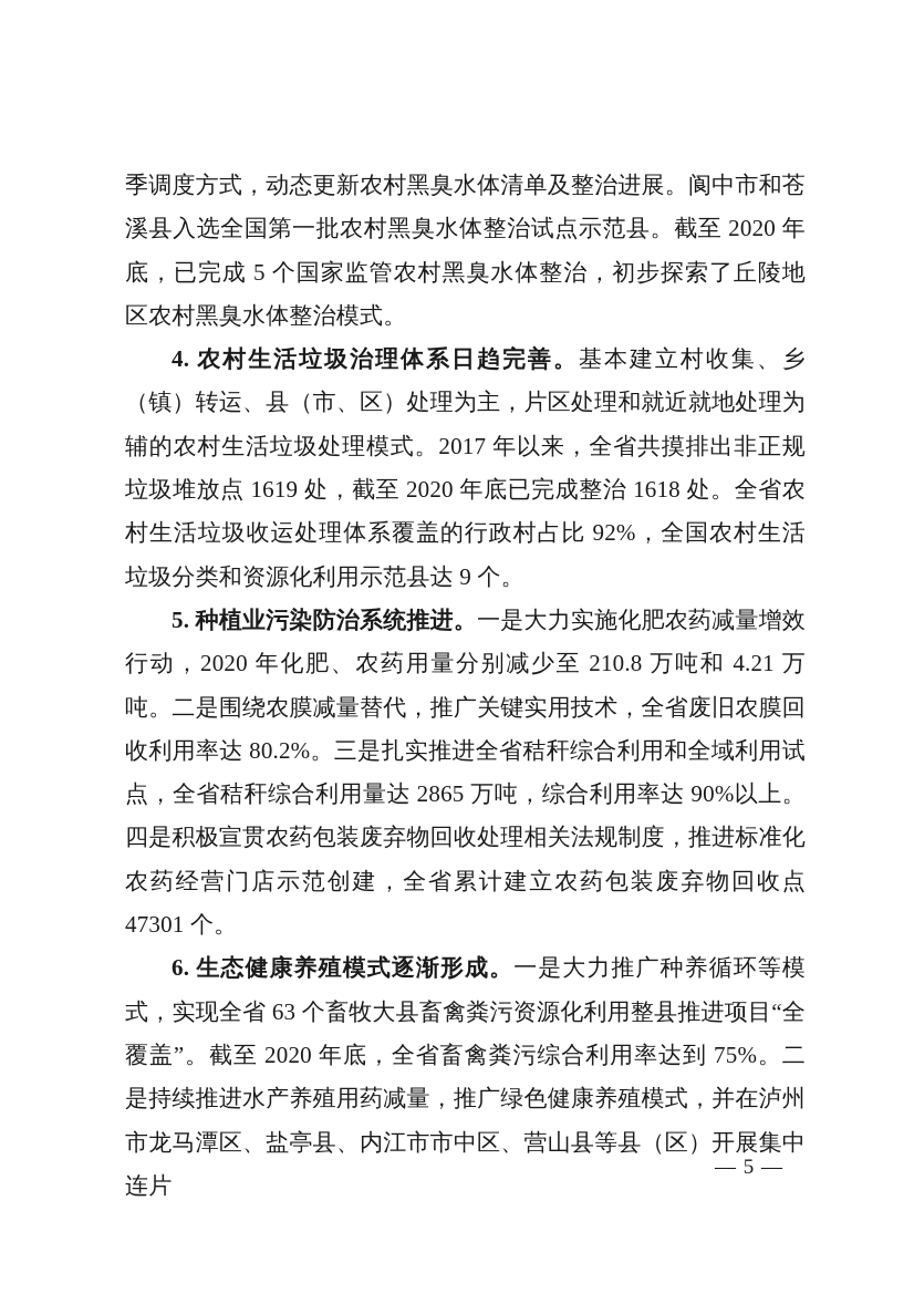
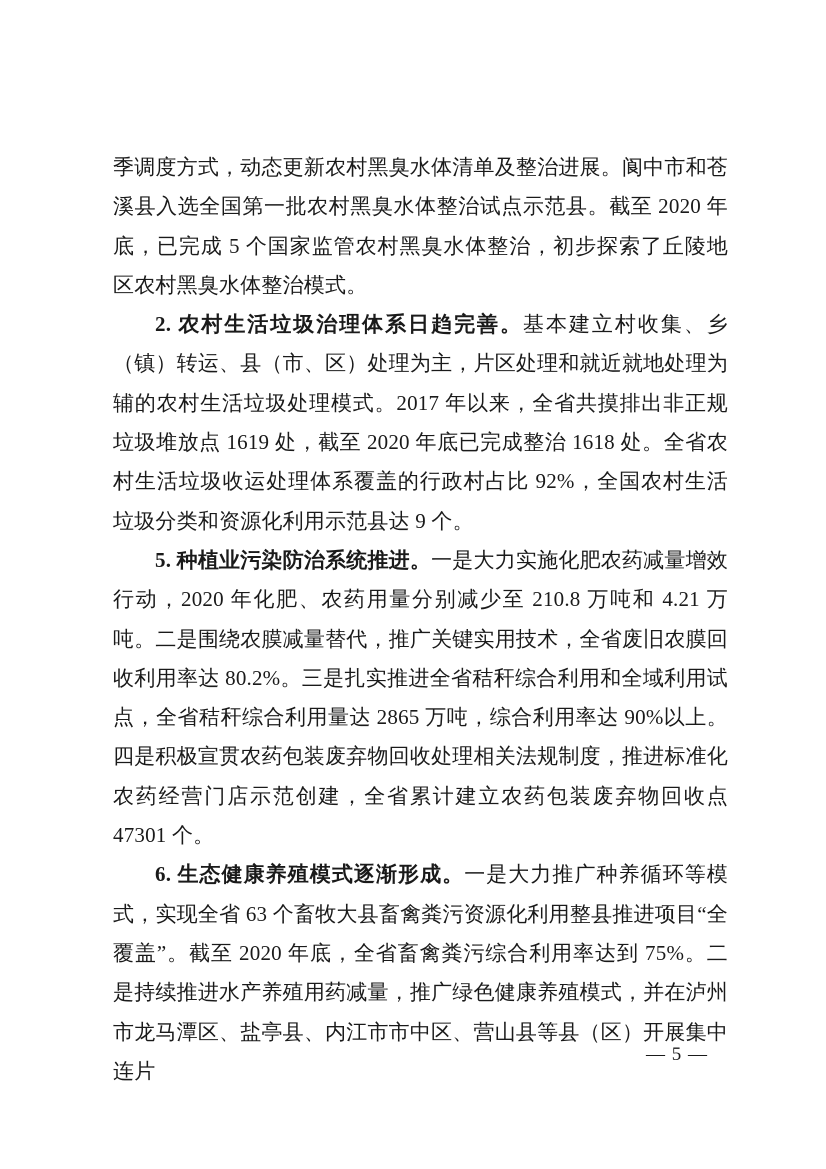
  季调度方式，动态更新农村黑臭水体清单及整治进展。阆中市和苍溪县入选全国第一批农村黑臭水体整治试点示范县。截至 2020 年底，已完成 5 个国家监管农村黑臭水体整治，初步探索了丘陵地区农村黑臭水体整治模式。
- 4. 农村生活垃圾治理体系日趋完善。基本建立村收集、乡（镇）转运、县（市、区）处理为主，片区处理和就近就地处理为辅的农村生活垃圾处理模式。2017 年以来，全省共摸排出非正规垃圾堆放点 1619 处，截至 2020 年底已完成整治 1618 处。全省农村生活垃圾收运处理体系覆盖的行政村占比 92%，全国农村生活垃圾分类和资源化利用示范县达 9 个。
+ 2. 农村生活垃圾治理体系日趋完善。基本建立村收集、乡（镇）转运、县（市、区）处理为主，片区处理和就近就地处理为辅的农村生活垃圾处理模式。2017 年以来，全省共摸排出非正规垃圾堆放点 1619 处，截至 2020 年底已完成整治 1618 处。全省农村生活垃圾收运处理体系覆盖的行政村占比 92%，全国农村生活垃圾分类和资源化利用示范县达 9 个。
  5. 种植业污染防治系统推进。一是大力实施化肥农药减量增效行动，2020 年化肥、农药用量分别减少至 210.8 万吨和 4.21 万吨。二是围绕农膜减量替代，推广关键实用技术，全省废旧农膜回收利用率达 80.2%。三是扎实推进全省秸秆综合利用和全域利用试点，全省秸秆综合利用量达 2865 万吨，综合利用率达 90%以上。四是积极宣贯农药包装废弃物回收处理相关法规制度，推进标准化农药经营门店示范创建，全省累计建立农药包装废弃物回收点 47301 个。
  6. 生态健康养殖模式逐渐形成。一是大力推广种养循环等模式，实现全省 63 个畜牧大县畜禽粪污资源化利用整县推进项目“全覆盖”。截至 2020 年底，全省畜禽粪污综合利用率达到 75%。二是持续推进水产养殖用药减量，推广绿色健康养殖模式，并在泸州市龙马潭区、盐亭县、内江市市中区、营山县等县（区）开展集中连片
  — 5 —
